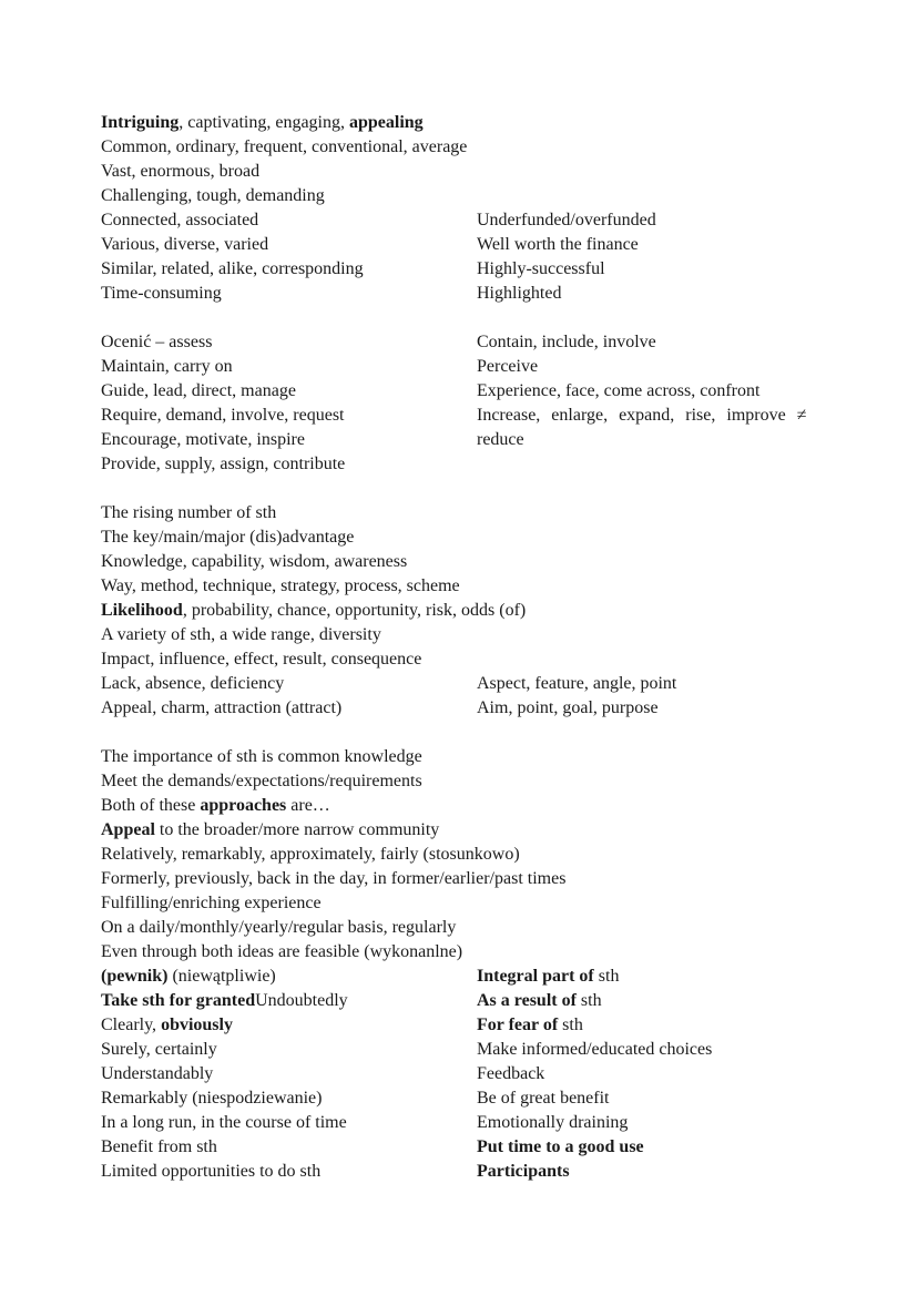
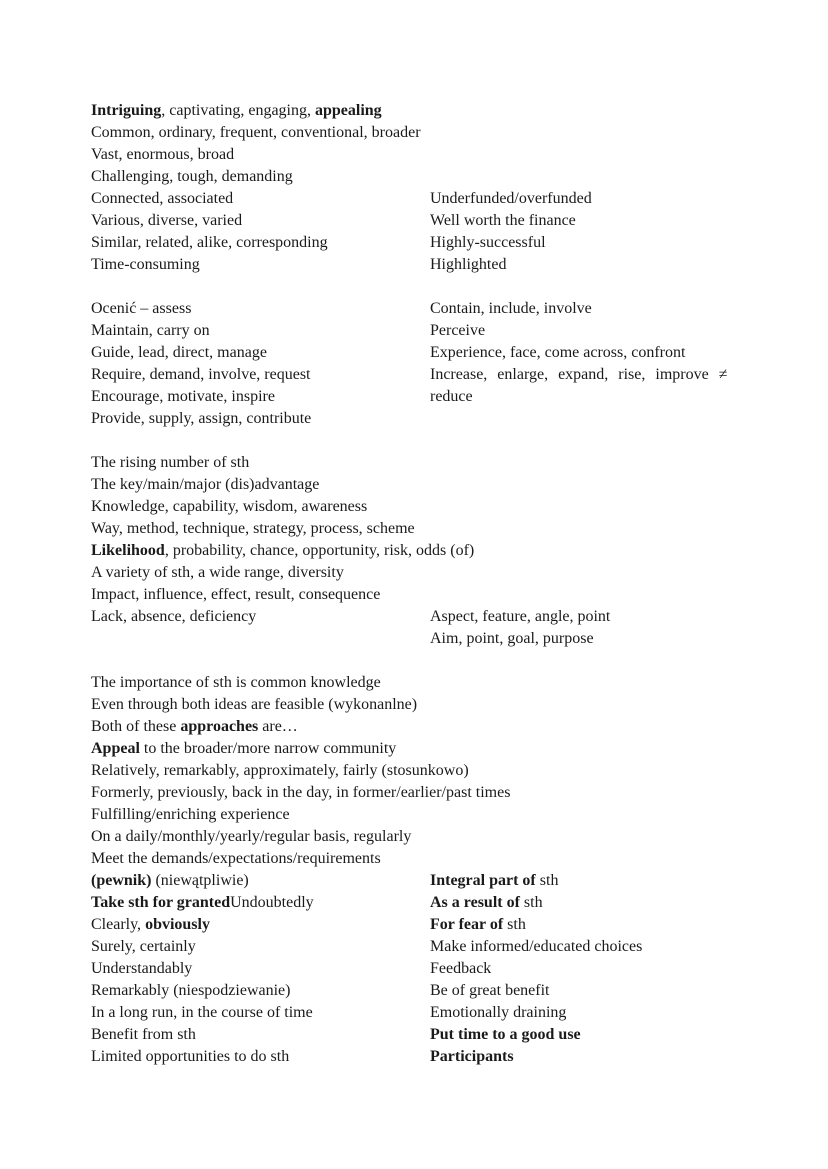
  Intriguing, captivating, engaging, appealing
- Common, ordinary, frequent, conventional, average
+ Common, ordinary, frequent, conventional, broader
  Vast, enormous, broad
  Challenging, tough, demanding
  Connected, associated
  Underfunded/overfunded
  Various, diverse, varied
  Well worth the finance
  Similar, related, alike, corresponding
  Highly-successful
  Time-consuming
  Highlighted
  Ocenić – assess
  Contain, include, involve
  Maintain, carry on
  Perceive
  Guide, lead, direct, manage
  Experience, face, come across, confront
  Require, demand, involve, request
  Increase, enlarge, expand, rise, improve ≠
  Encourage, motivate, inspire
  reduce
  Provide, supply, assign, contribute
  The rising number of sth
  The key/main/major (dis)advantage
  Knowledge, capability, wisdom, awareness
  Way, method, technique, strategy, process, scheme
  Likelihood, probability, chance, opportunity, risk, odds (of)
  A variety of sth, a wide range, diversity
  Impact, influence, effect, result, consequence
  Lack, absence, deficiency
  Aspect, feature, angle, point
- Appeal, charm, attraction (attract)
  Aim, point, goal, purpose
  The importance of sth is common knowledge
- Meet the demands/expectations/requirements
+ Even through both ideas are feasible (wykonanlne)
  Both of these approaches are…
  Appeal to the broader/more narrow community
  Relatively, remarkably, approximately, fairly (stosunkowo)
  Formerly, previously, back in the day, in former/earlier/past times
  Fulfilling/enriching experience
  On a daily/monthly/yearly/regular basis, regularly
- Even through both ideas are feasible (wykonanlne)
+ Meet the demands/expectations/requirements
  (pewnik) (niewątpliwie)
  Integral part of sth
  Take sth for grantedUndoubtedly
  As a result of sth
  Clearly, obviously
  For fear of sth
  Surely, certainly
  Make informed/educated choices
  Understandably
  Feedback
  Remarkably (niespodziewanie)
  Be of great benefit
  In a long run, in the course of time
  Emotionally draining
  Benefit from sth
  Put time to a good use
  Limited opportunities to do sth
  Participants
